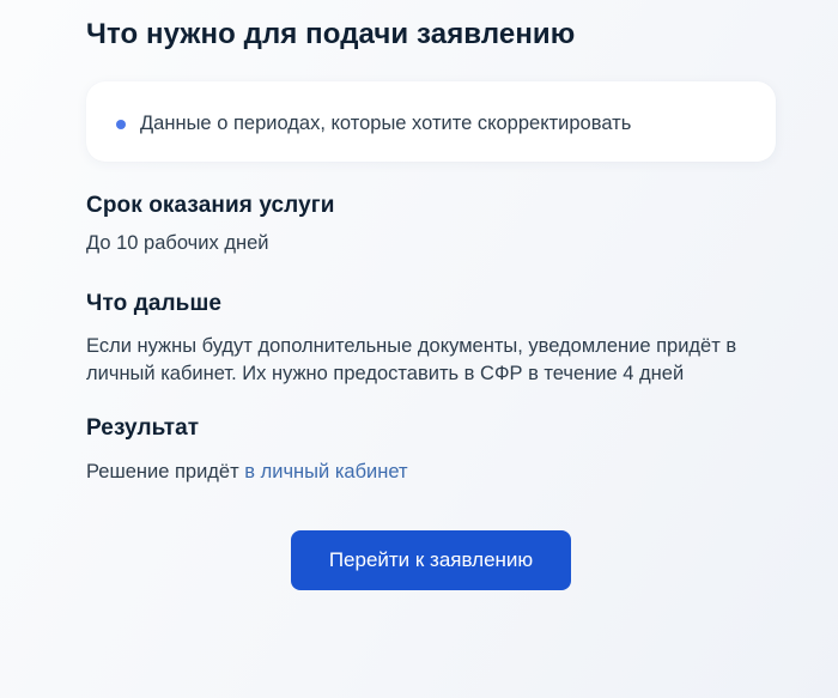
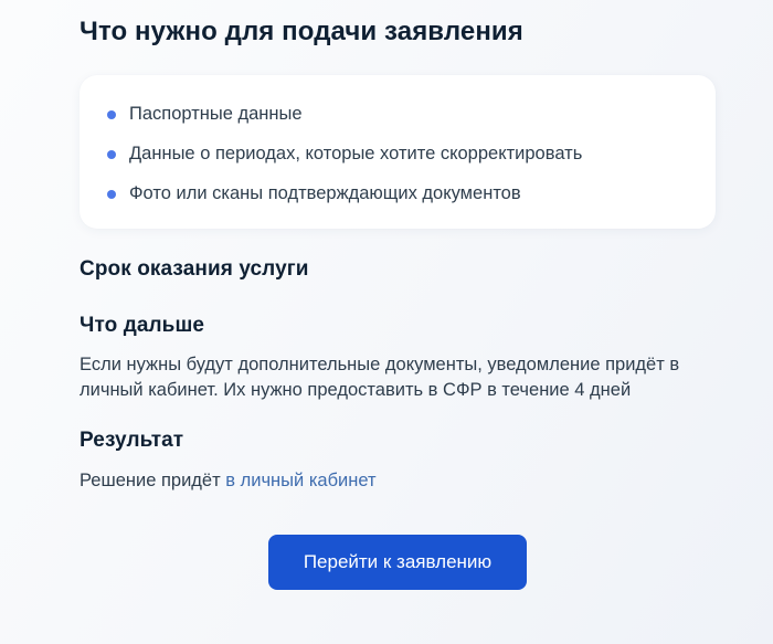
- Что нужно для подачи заявлению
+ Что нужно для подачи заявления
+ Паспортные данные
  Данные о периодах, которые хотите скорректировать
+ Фото или сканы подтверждающих документов
  Срок оказания услуги
- До 10 рабочих дней
  Что дальше
  Если нужны будут дополнительные документы, уведомление придёт в личный кабинет. Их нужно предоставить в СФР в течение 4 дней
  Результат
  Решение придёт в личный кабинет
  Перейти к заявлению
